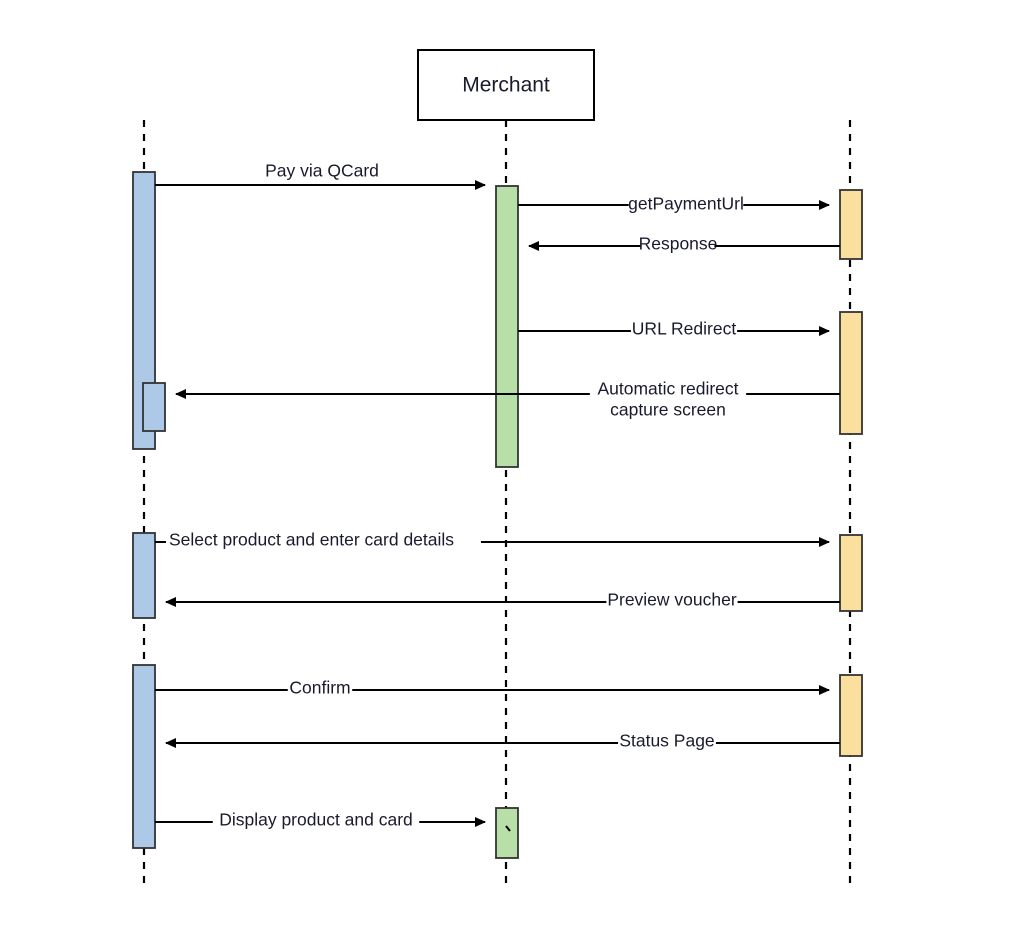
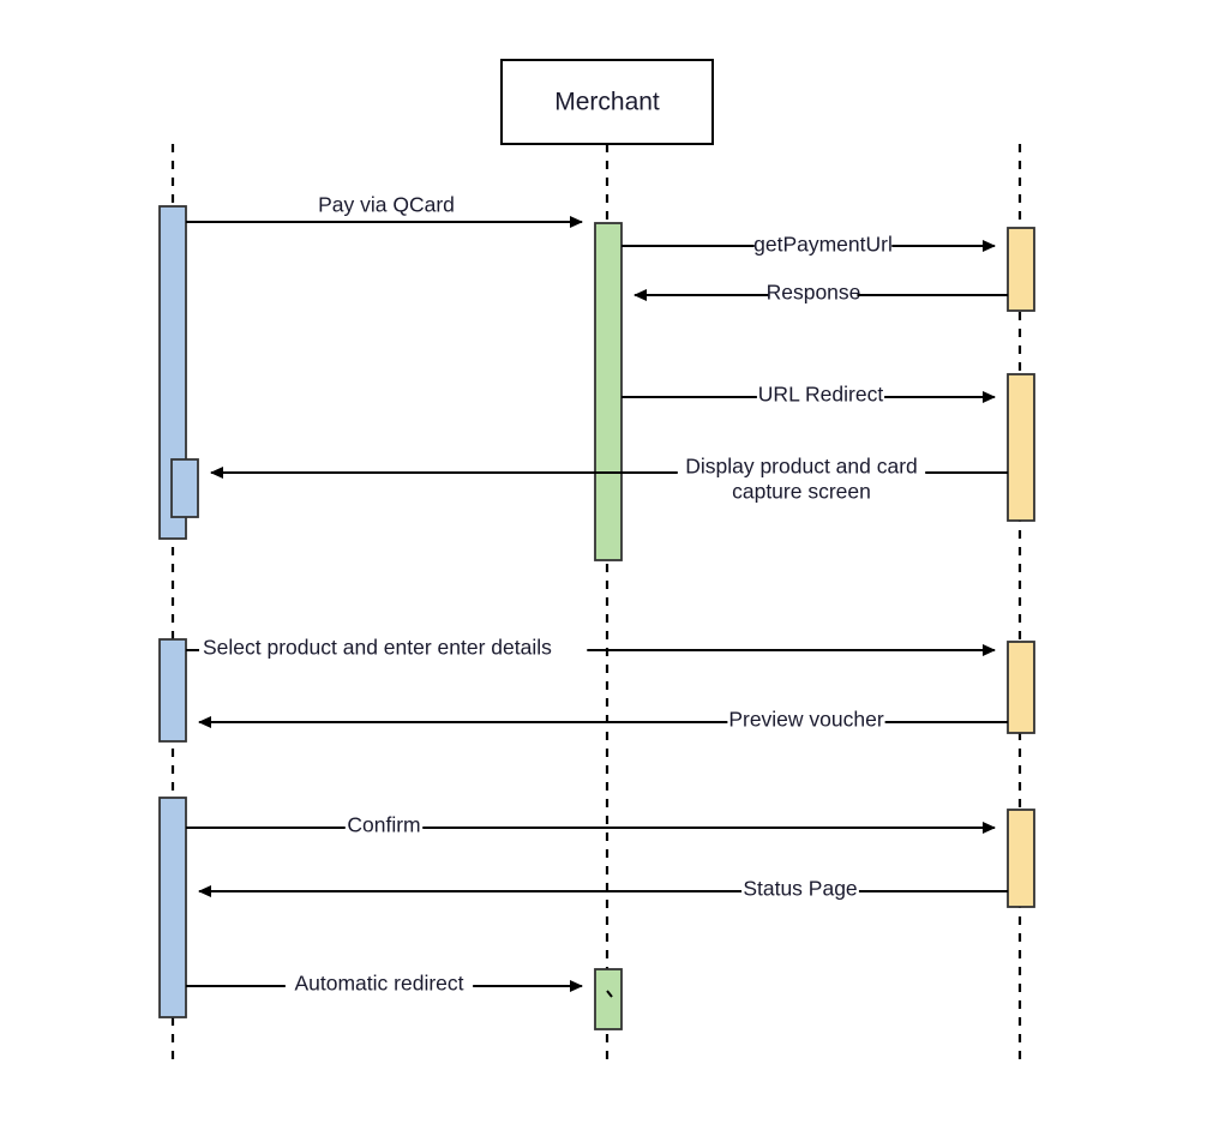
  Pay via QCard
  getPaymentUrl
  Response
  URL Redirect
- Automatic redirect
+ Display product and card
  capture screen
- Select product and enter card details
+ Select product and enter enter details
  Preview voucher
  Confirm
  Status Page
- Display product and card
+ Automatic redirect
  Merchant
